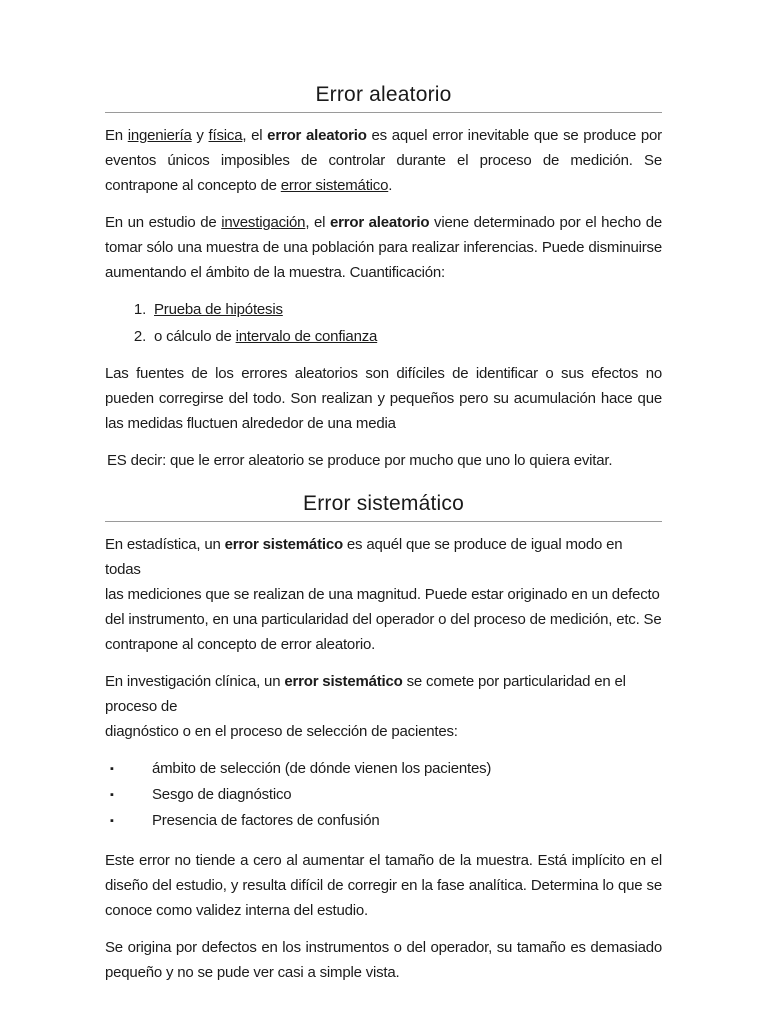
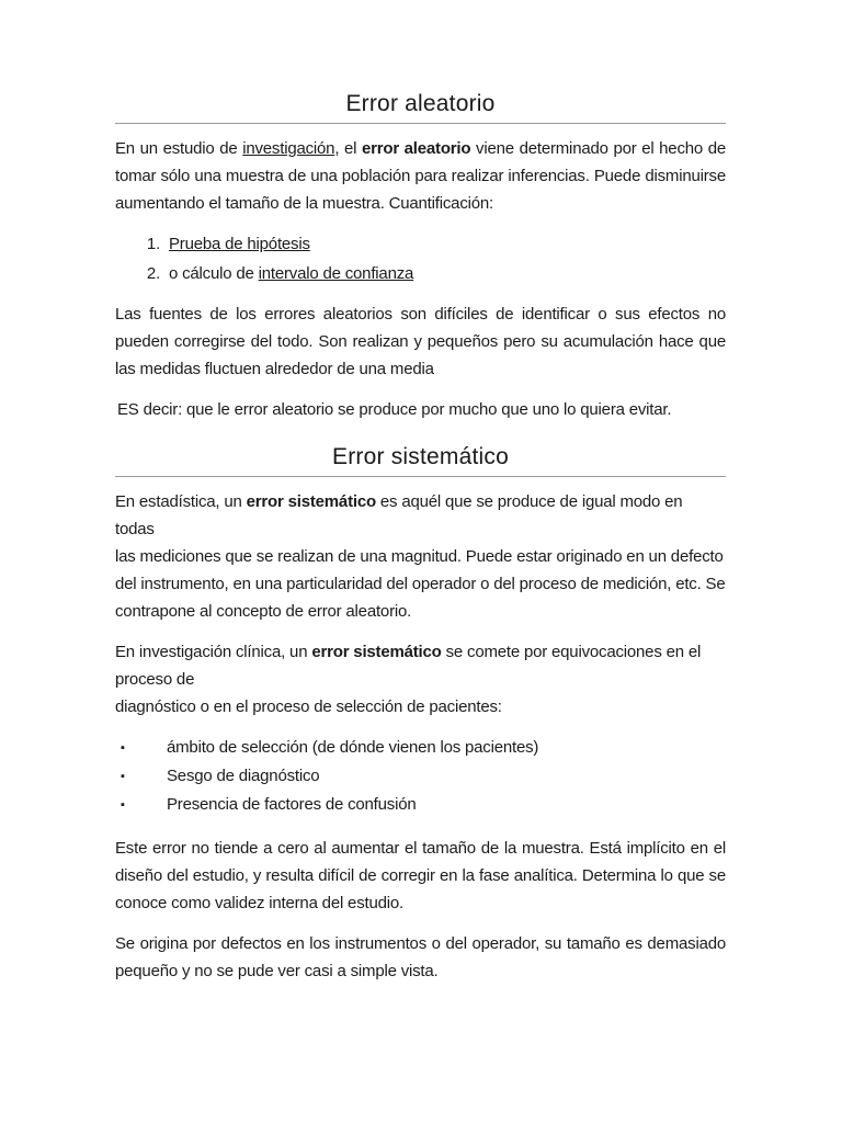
  Error aleatorio
- En ingeniería y física, el error aleatorio es aquel error inevitable que se produce por eventos únicos imposibles de controlar durante el proceso de medición. Se contrapone al concepto de error sistemático.
- En un estudio de investigación, el error aleatorio viene determinado por el hecho de tomar sólo una muestra de una población para realizar inferencias. Puede disminuirse aumentando el ámbito de la muestra. Cuantificación:
+ En un estudio de investigación, el error aleatorio viene determinado por el hecho de tomar sólo una muestra de una población para realizar inferencias. Puede disminuirse aumentando el tamaño de la muestra. Cuantificación:
  Prueba de hipótesis
  o cálculo de intervalo de confianza
  Las fuentes de los errores aleatorios son difíciles de identificar o sus efectos no pueden corregirse del todo. Son realizan y pequeños pero su acumulación hace que las medidas fluctuen alrededor de una media
  ES decir: que le error aleatorio se produce por mucho que uno lo quiera evitar.
  Error sistemático
  En estadística, un error sistemático es aquél que se produce de igual modo en todas
  las mediciones que se realizan de una magnitud. Puede estar originado en un defecto
  del instrumento, en una particularidad del operador o del proceso de medición, etc. Se
  contrapone al concepto de error aleatorio.
- En investigación clínica, un error sistemático se comete por particularidad en el proceso de
+ En investigación clínica, un error sistemático se comete por equivocaciones en el proceso de
  diagnóstico o en el proceso de selección de pacientes:
  ámbito de selección (de dónde vienen los pacientes)
  Sesgo de diagnóstico
  Presencia de factores de confusión
  Este error no tiende a cero al aumentar el tamaño de la muestra. Está implícito en el diseño del estudio, y resulta difícil de corregir en la fase analítica. Determina lo que se conoce como validez interna del estudio.
  Se origina por defectos en los instrumentos o del operador, su tamaño es demasiado pequeño y no se pude ver casi a simple vista.
